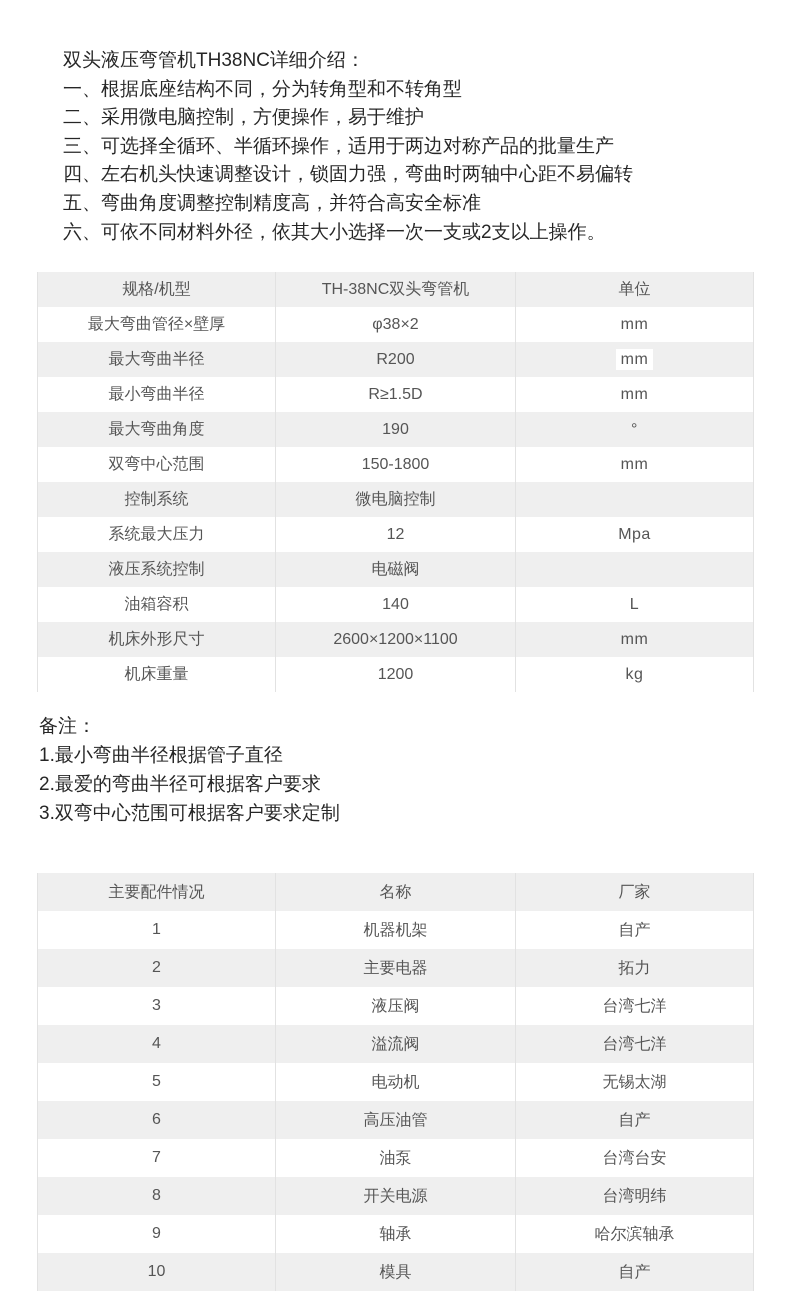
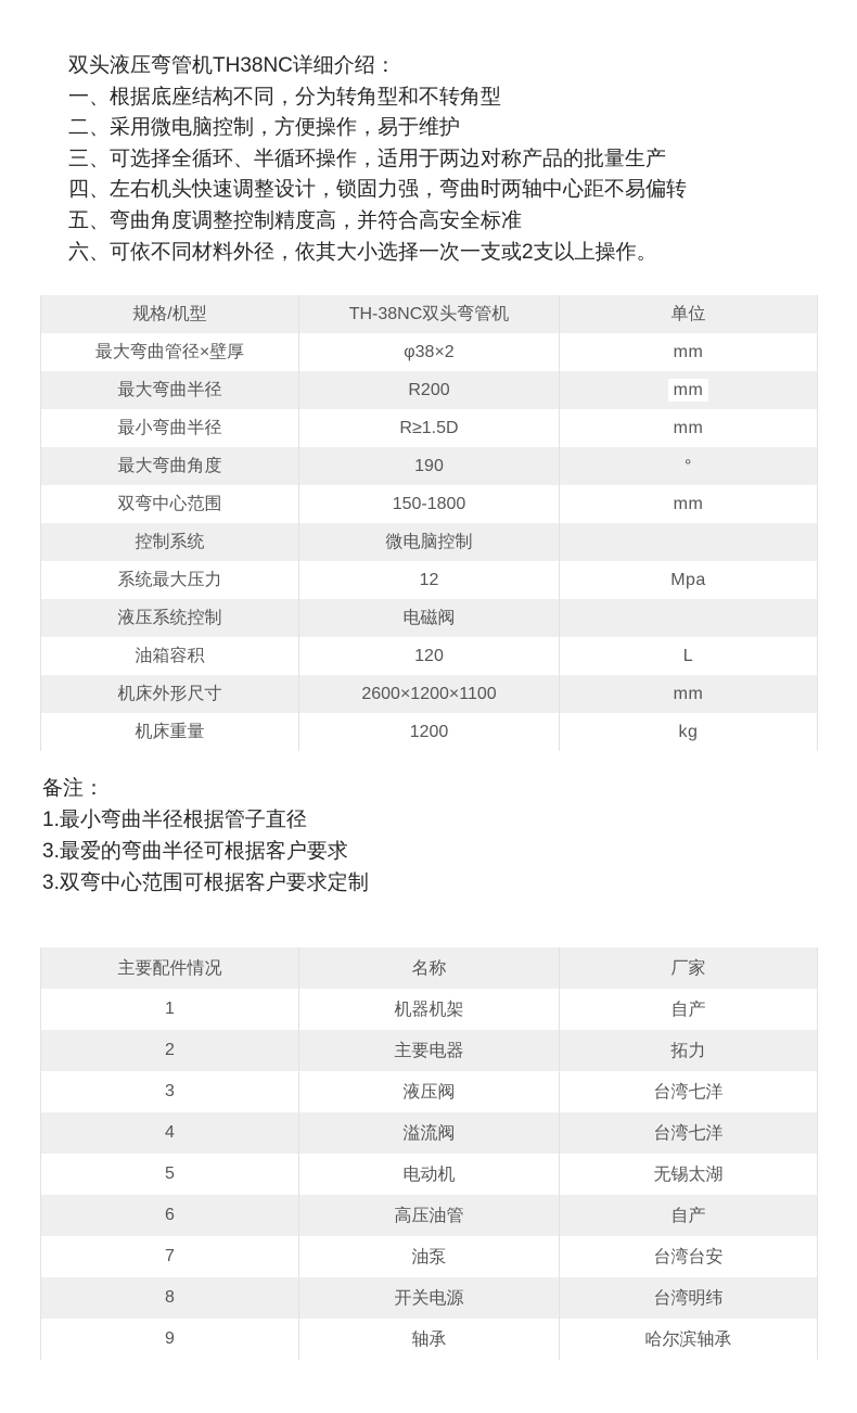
  双头液压弯管机TH38NC详细介绍：
  一、根据底座结构不同，分为转角型和不转角型
  二、采用微电脑控制，方便操作，易于维护
  三、可选择全循环、半循环操作，适用于两边对称产品的批量生产
  四、左右机头快速调整设计，锁固力强，弯曲时两轴中心距不易偏转
  五、弯曲角度调整控制精度高，并符合高安全标准
  六、可依不同材料外径，依其大小选择一次一支或2支以上操作。
  规格/机型	TH-38NC双头弯管机	单位
  最大弯曲管径×壁厚	φ38×2	mm
  最大弯曲半径	R200	mm
  最小弯曲半径	R≥1.5D	mm
  最大弯曲角度	190	°
  双弯中心范围	150-1800	mm
  控制系统	微电脑控制
  系统最大压力	12	Mpa
  液压系统控制	电磁阀
- 油箱容积	140	L
+ 油箱容积	120	L
  机床外形尺寸	2600×1200×1100	mm
  机床重量	1200	kg
  备注：
  1.最小弯曲半径根据管子直径
- 2.最爱的弯曲半径可根据客户要求
+ 3.最爱的弯曲半径可根据客户要求
  3.双弯中心范围可根据客户要求定制
  主要配件情况	名称	厂家
  1	机器机架	自产
  2	主要电器	拓力
  3	液压阀	台湾七洋
  4	溢流阀	台湾七洋
  5	电动机	无锡太湖
  6	高压油管	自产
  7	油泵	台湾台安
  8	开关电源	台湾明纬
  9	轴承	哈尔滨轴承
- 10	模具	自产
